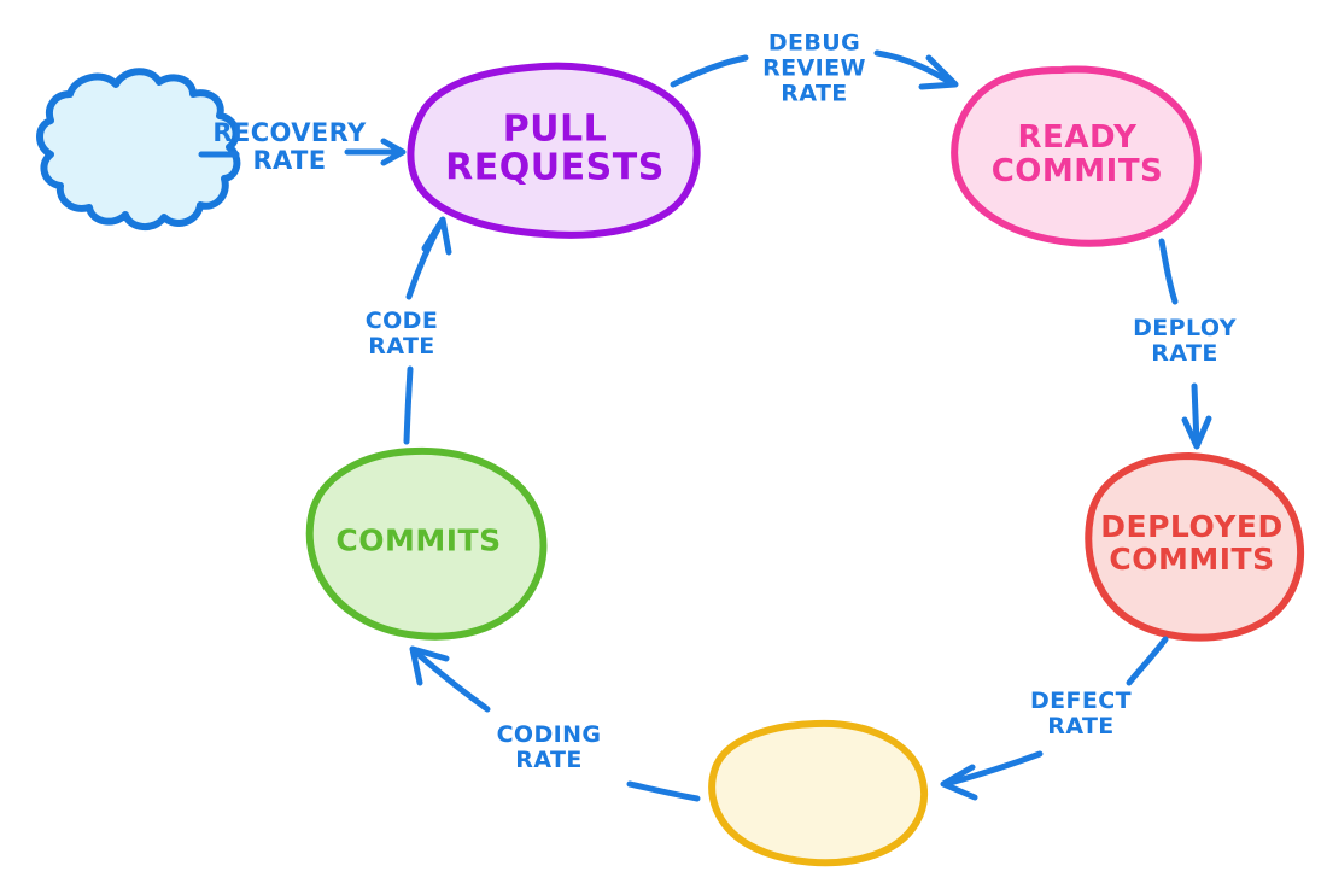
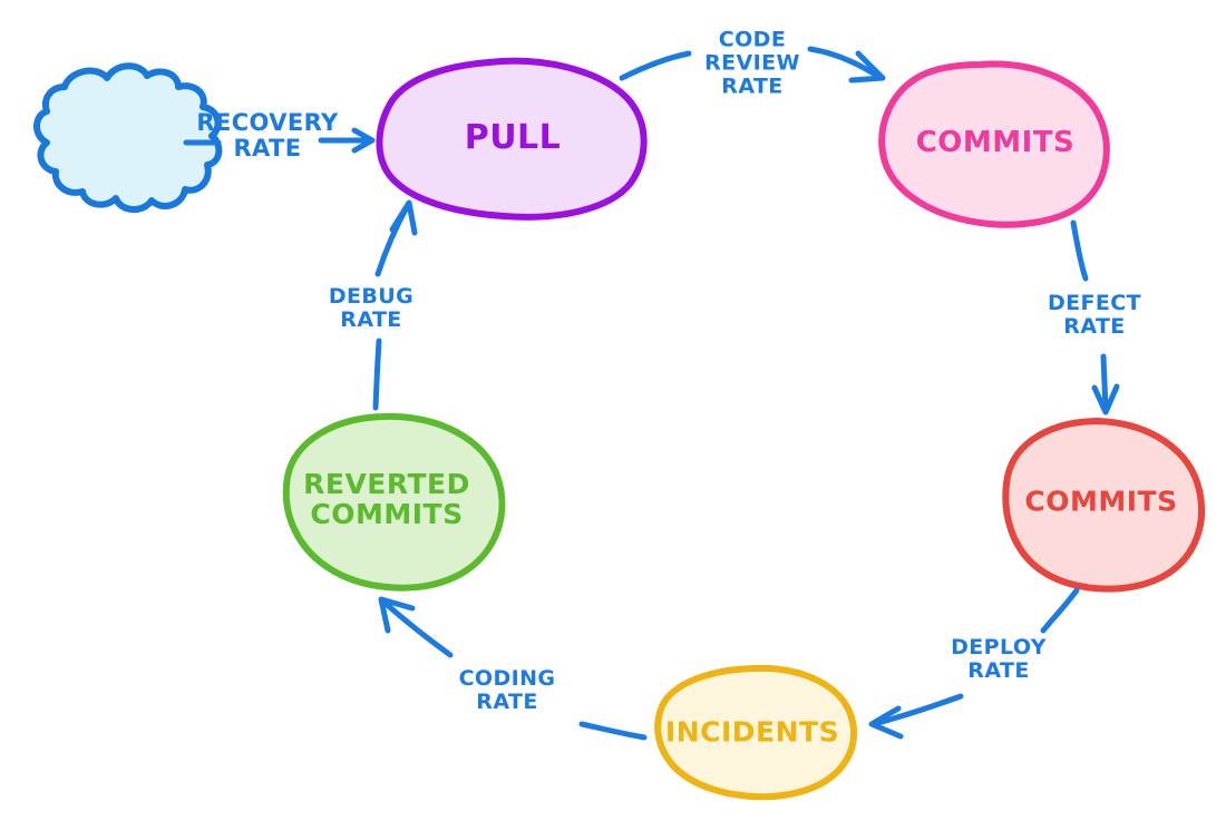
  PULL
- REQUESTS
- READY
  COMMITS
- DEPLOYED
  COMMITS
+ INCIDENTS
+ REVERTED
  COMMITS
  RECOVERY
  RATE
- DEBUG
+ CODE
  REVIEW
  RATE
- DEPLOY
+ DEFECT
  RATE
- DEFECT
+ DEPLOY
  RATE
  CODING
  RATE
- CODE
+ DEBUG
  RATE
